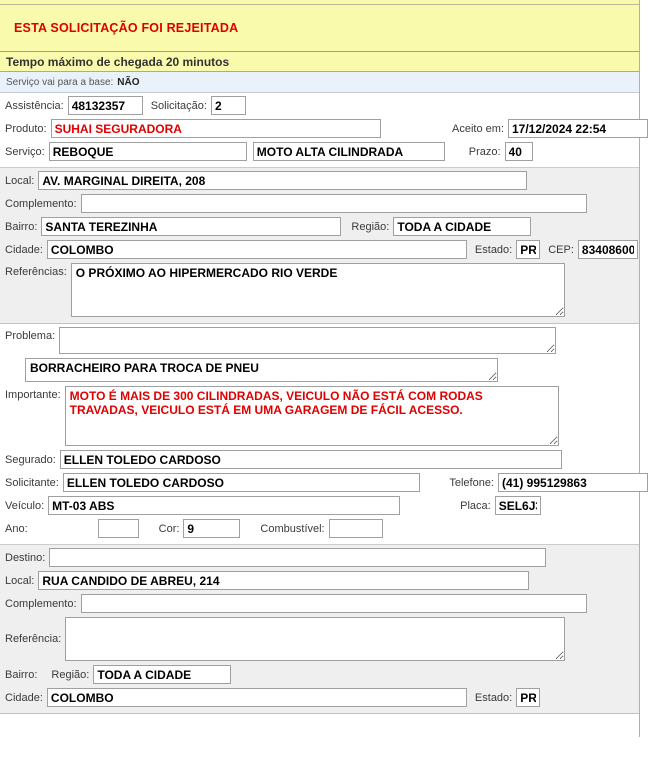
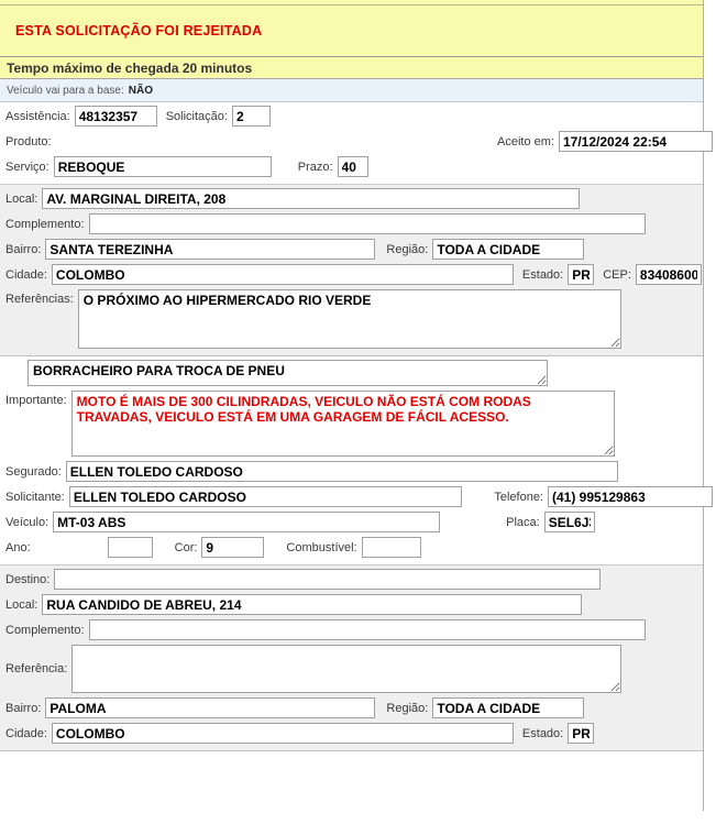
  ESTA SOLICITAÇÃO FOI REJEITADA
  Tempo máximo de chegada 20 minutos
- Serviço vai para a base:
+ Veículo vai para a base:
  NÃO
  Assistência:
  48132357
  Solicitação:
  2
  Produto:
- SUHAI SEGURADORA
  Aceito em:
  17/12/2024 22:54
  Serviço:
  REBOQUE
- MOTO ALTA CILINDRADA
  Prazo:
  40
  Local:
  AV. MARGINAL DIREITA, 208
  Complemento:
  Bairro:
  SANTA TEREZINHA
  Região:
  TODA A CIDADE
  Cidade:
  COLOMBO
  Estado:
  PR
  CEP:
  83408600
  Referências:
  O PRÓXIMO AO HIPERMERCADO RIO VERDE
- Problema:
  BORRACHEIRO PARA TROCA DE PNEU
  Importante:
  Segurado:
  ELLEN TOLEDO CARDOSO
  Solicitante:
  ELLEN TOLEDO CARDOSO
  Telefone:
  (41) 995129863
  Veículo:
  MT-03 ABS
  Placa:
  SEL6J
  Ano:
  Cor:
  9
  Combustível:
  Destino:
  Local:
  RUA CANDIDO DE ABREU, 214
  Complemento:
  Referência:
  Bairro:
+ PALOMA
  Região:
  TODA A CIDADE
  Cidade:
  COLOMBO
  Estado:
  PR
